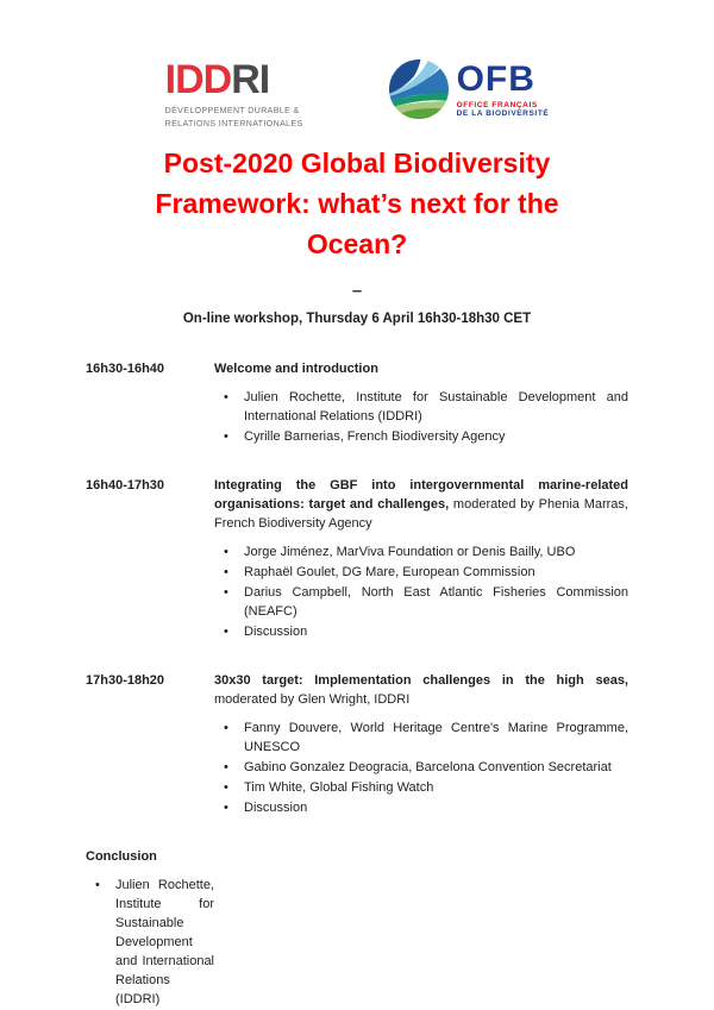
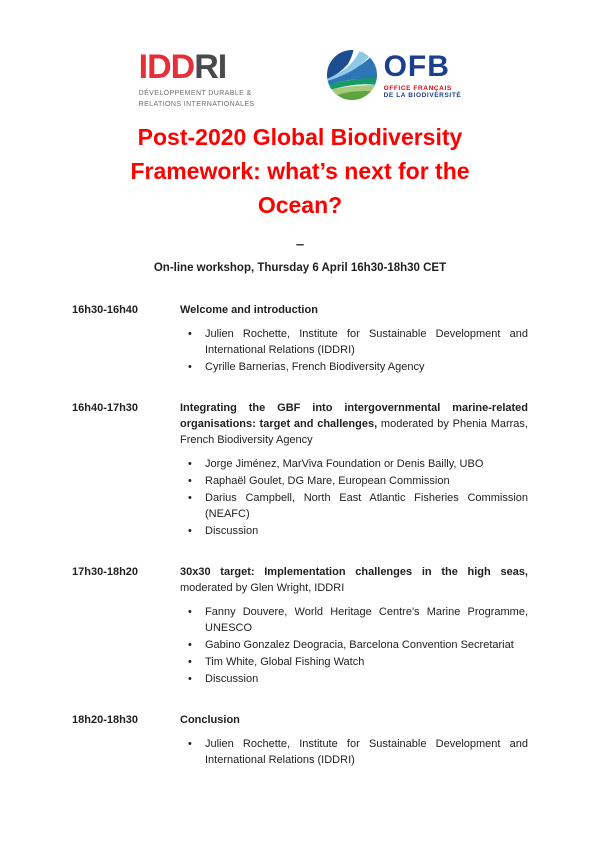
  IDDRI
  OFB
  Post-2020 Global Biodiversity
  Framework: what’s next for the
  Ocean?
  –
  On-line workshop, Thursday 6 April 16h30-18h30 CET
  16h30-16h40
  Welcome and introduction
  •
  Julien Rochette, Institute for Sustainable Development and International Relations (IDDRI)
  •
  Cyrille Barnerias, French Biodiversity Agency
  16h40-17h30
  Integrating the GBF into intergovernmental marine-related organisations: target and challenges, moderated by Phenia Marras, French Biodiversity Agency
  •
  Jorge Jiménez, MarViva Foundation or Denis Bailly, UBO
  •
  Raphaël Goulet, DG Mare, European Commission
  •
  Darius Campbell, North East Atlantic Fisheries Commission (NEAFC)
  •
  Discussion
  17h30-18h20
  30x30 target: Implementation challenges in the high seas, moderated by Glen Wright, IDDRI
  •
  Fanny Douvere, World Heritage Centre's Marine Programme, UNESCO
  •
  Gabino Gonzalez Deogracia, Barcelona Convention Secretariat
  •
  Tim White, Global Fishing Watch
  •
  Discussion
+ 18h20-18h30
  Conclusion
  •
  Julien Rochette, Institute for Sustainable Development and International Relations (IDDRI)
